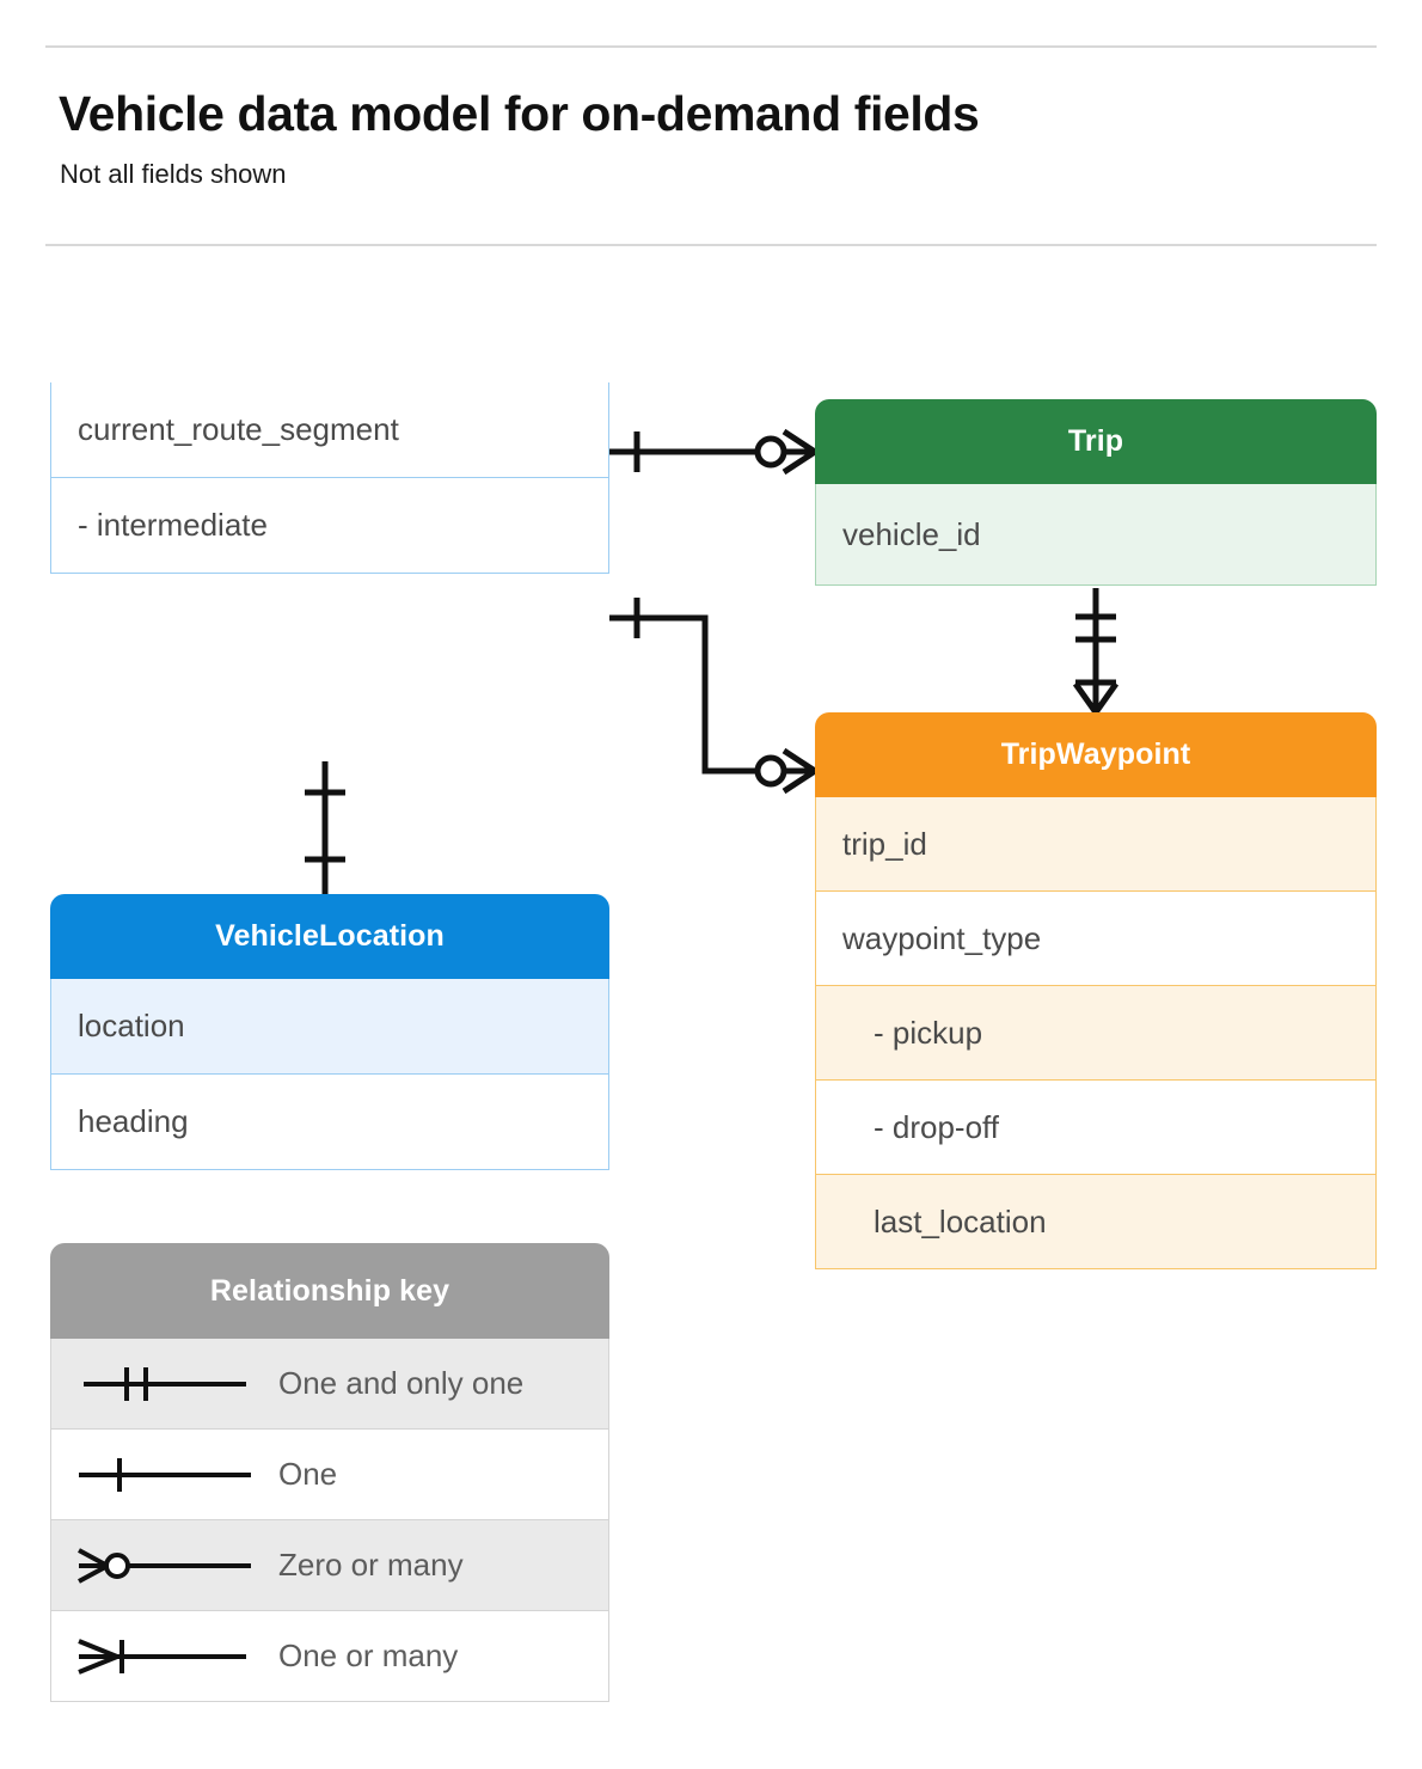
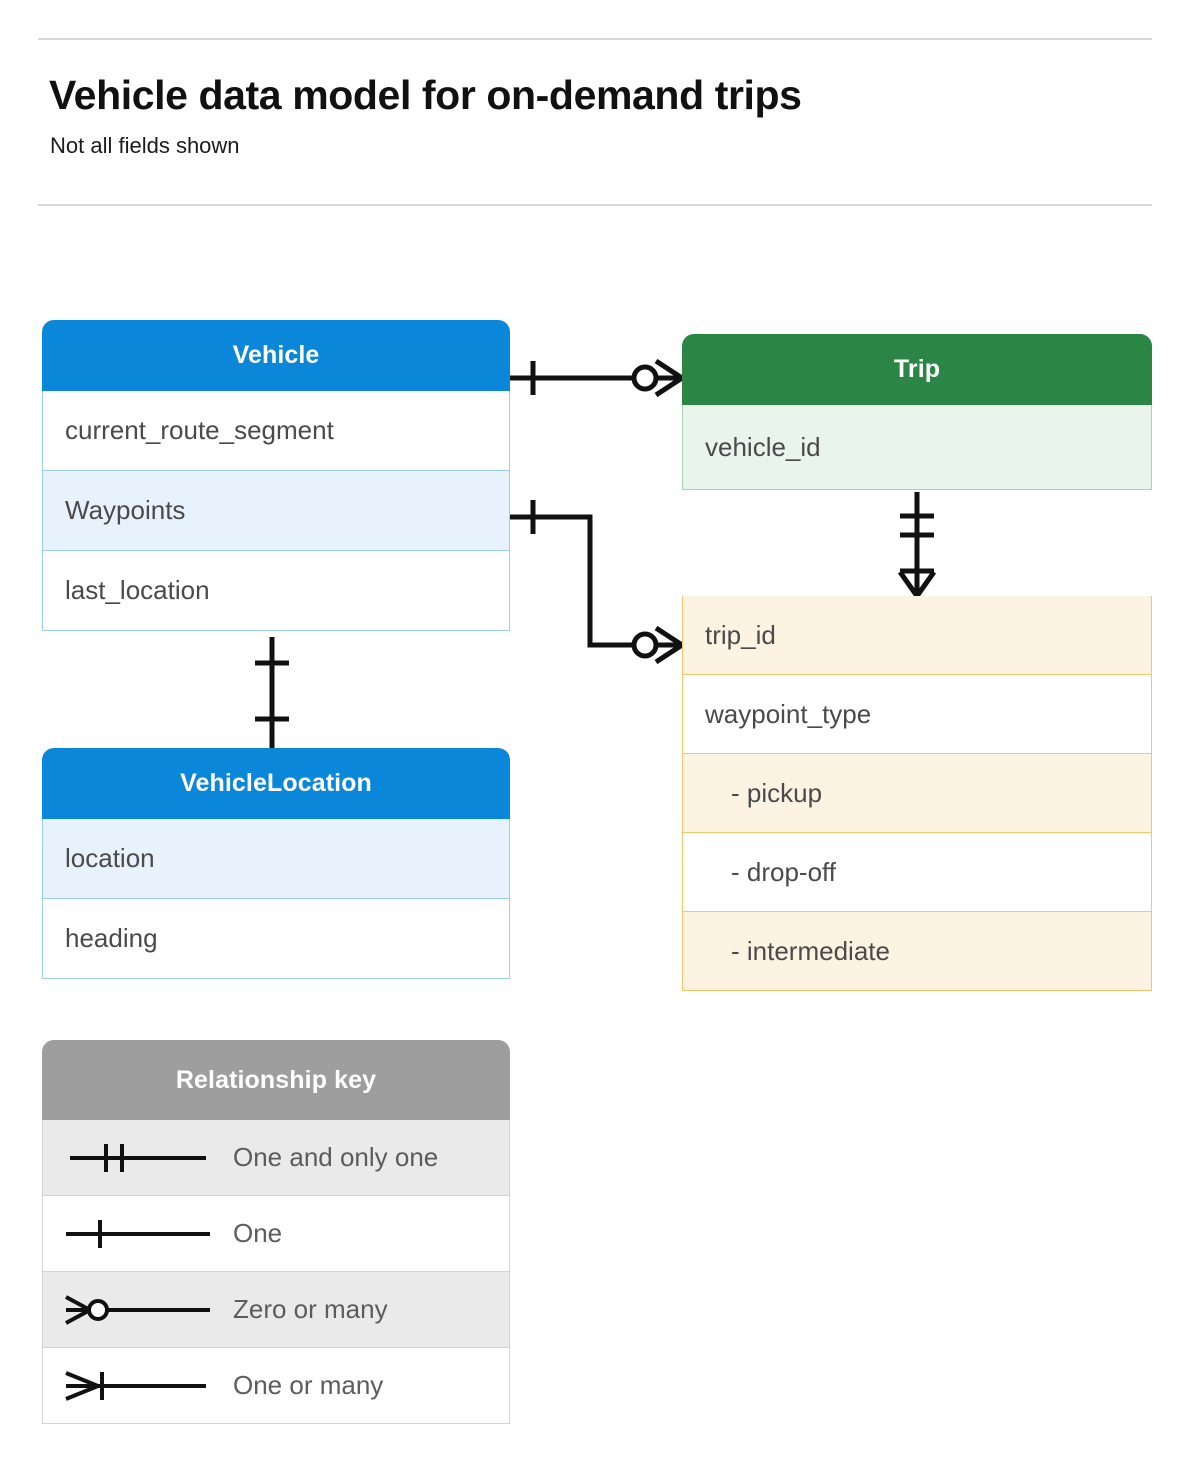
- Vehicle data model for on-demand fields
+ Vehicle data model for on-demand trips
  Not all fields shown
+ Vehicle
  current_route_segment
+ Waypoints
- - intermediate
+ last_location
  VehicleLocation
  location
  heading
  Trip
  vehicle_id
- TripWaypoint
  trip_id
  waypoint_type
  - pickup
  - drop-off
- last_location
+ - intermediate
  Relationship key
  One and only one
  One
  Zero or many
  One or many
